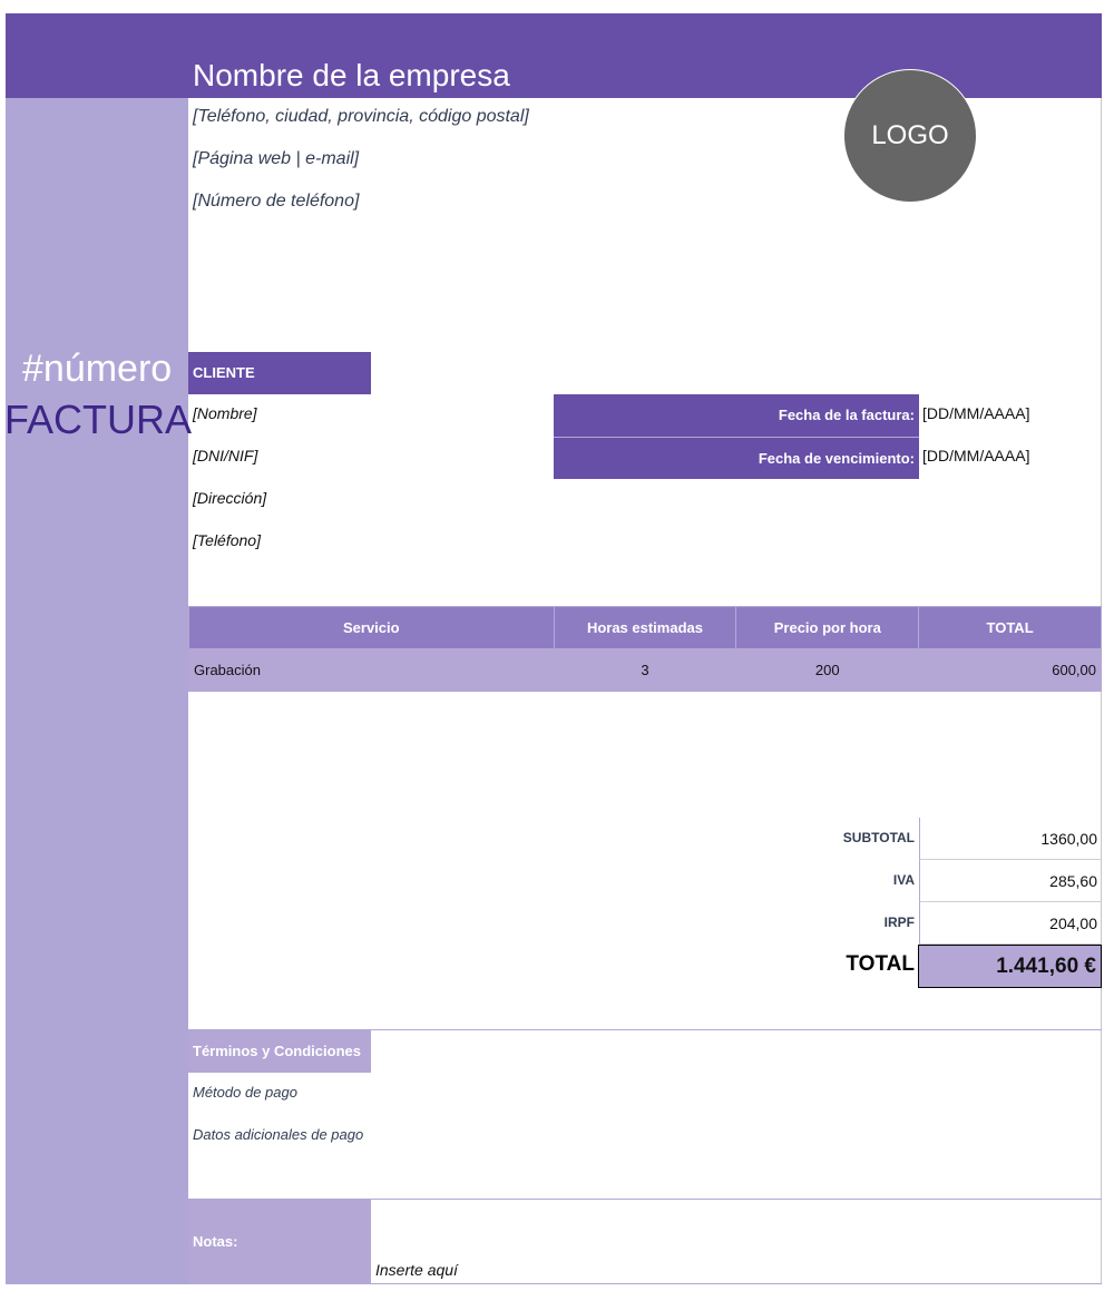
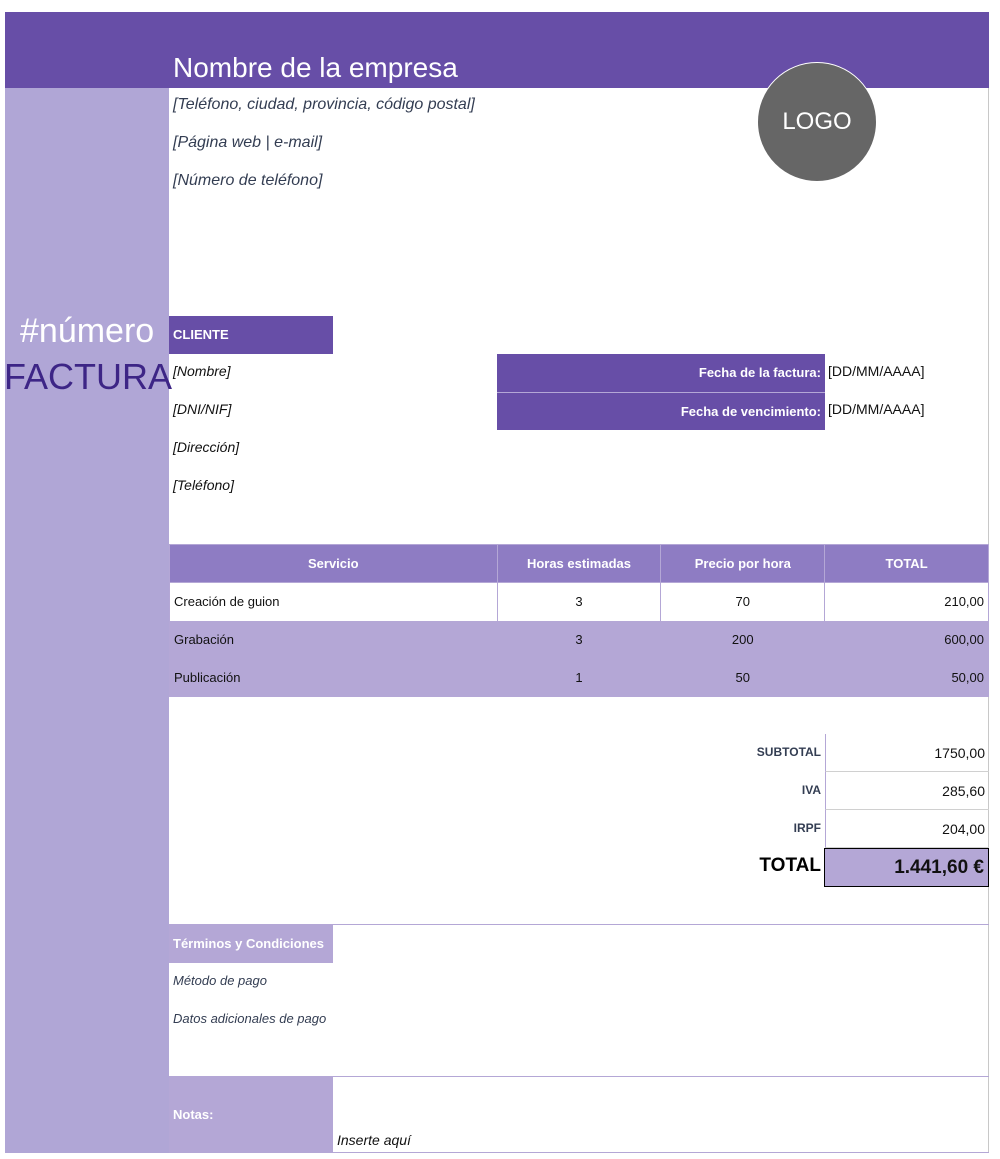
  Nombre de la empresa
  [Teléfono, ciudad, provincia, código postal]
  [Página web | e-mail]
  [Número de teléfono]
  LOGO
  #número
  FACTURA
  CLIENTE
  [Nombre]
  [DNI/NIF]
  [Dirección]
  [Teléfono]
  Fecha de la factura:
  [DD/MM/AAAA]
  Fecha de vencimiento:
  [DD/MM/AAAA]
  Servicio	Horas estimadas	Precio por hora	TOTAL
+ Creación de guion	3	70	210,00
  Grabación	3	200	600,00
+ Publicación	1	50	50,00
  SUBTOTAL
- 1360,00
+ 1750,00
  IVA
  285,60
  IRPF
  204,00
  TOTAL
  1.441,60 €
  Términos y Condiciones
  Método de pago
  Datos adicionales de pago
  Notas:
  Inserte aquí
